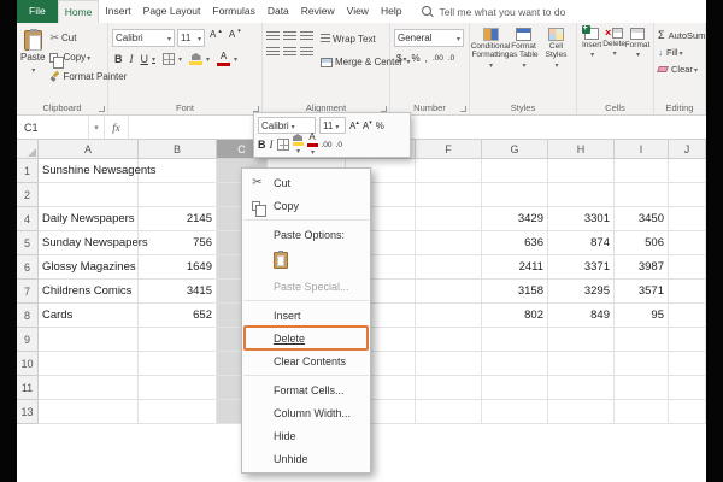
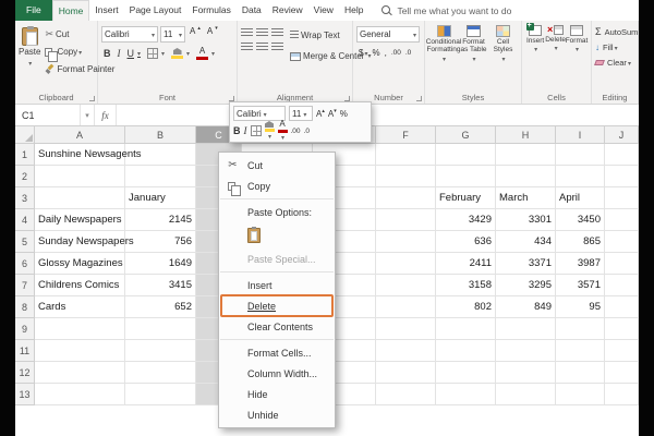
  File
  Home
  Insert
  Page Layout
  Formulas
  Data
  Review
  View
  Help
  Tell me what you want to do
  Paste
  ✂
  Cut
  Copy
  Format Painter
  Clipboard
  Calibri
  11
  A
  A
  B
  I
  U
  A
  Font
  Wrap Text
  Merge & Center
  Alignment
  General
  $
  %
  ,
  Number
  Styles
  ×
  Cells
  Σ
  AutoSum
  ↓
  Fill
  Clear
  Editing
  C1
  fx
  A
  B
  C
  F
  G
  H
  I
  J
  1
  Sunshine Newsage
  2
+ 3
+ January
+ February
+ March
+ April
  4
  Daily Newspapers
  2145
  3429
  3301
  3450
  5
  Sunday Newspape
  756
  636
- 874
+ 434
- 506
+ 865
  6
  Glossy Magazines
  1649
  2411
  3371
  3987
  7
  Childrens Comics
  3415
  3158
  3295
  3571
  8
  Cards
  652
  802
  849
  95
  9
- 10
  11
+ 12
  13
  Calibri
  11
  A
  A
  %
  B
  I
  A
  ✂
  Cut
  Copy
  Paste Options:
  Paste Special...
  Insert
  Delete
  Clear Contents
  Format Cells...
  Column Width...
  Hide
  Unhide
